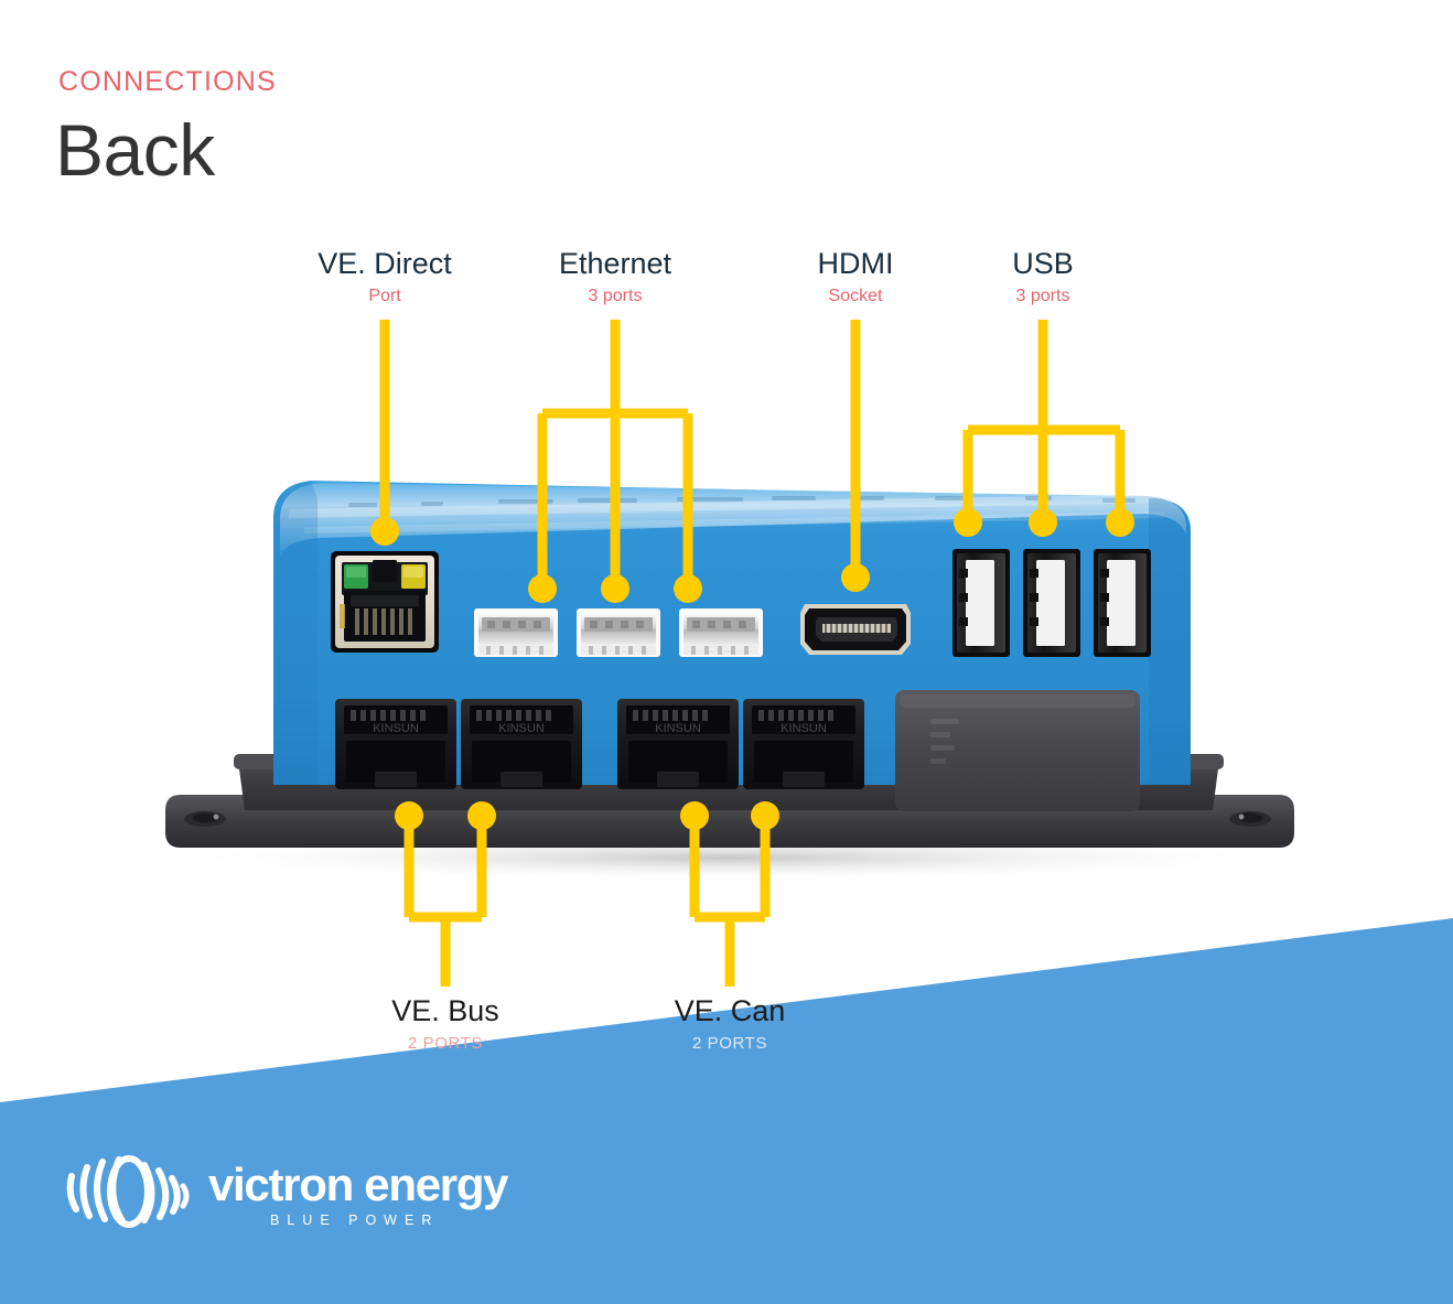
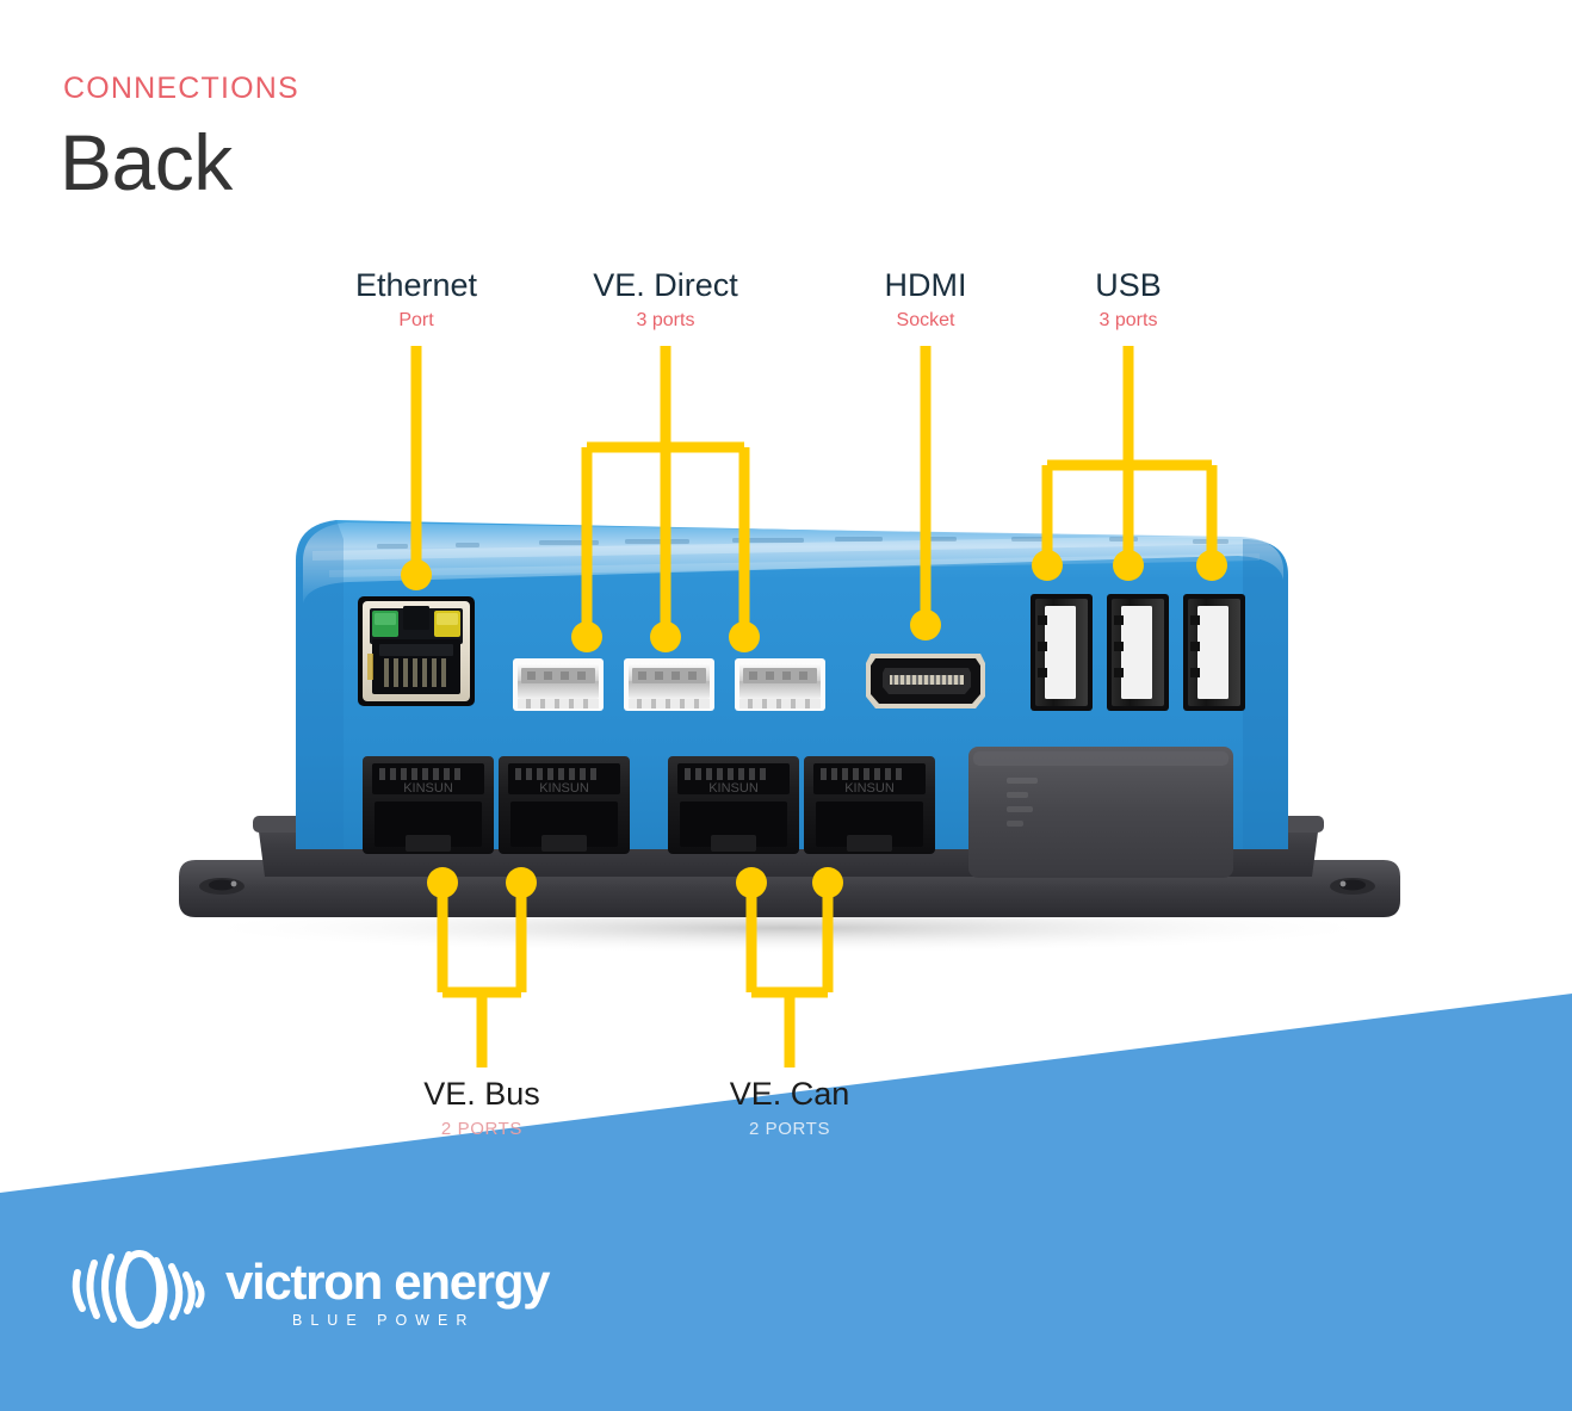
  KINSUN
  KINSUN
  KINSUN
  KINSUN
  CONNECTIONS
  Back
- VE. Direct
+ Ethernet
  Port
- Ethernet
+ VE. Direct
  3 ports
  HDMI
  Socket
  USB
  3 ports
  VE. Bus
  2 PORTS
  VE. Can
  2 PORTS
  victron energy
  BLUE POWER
